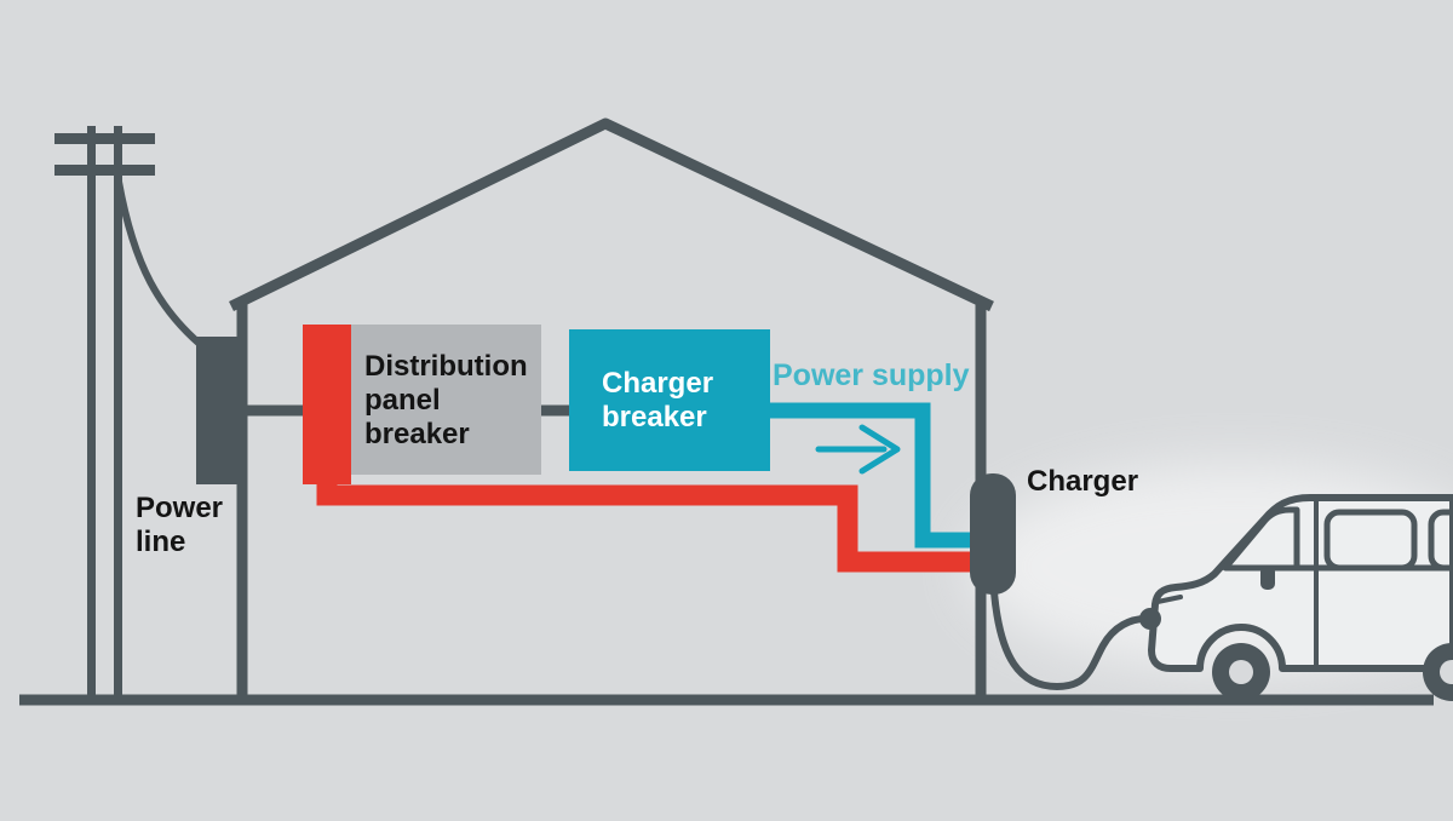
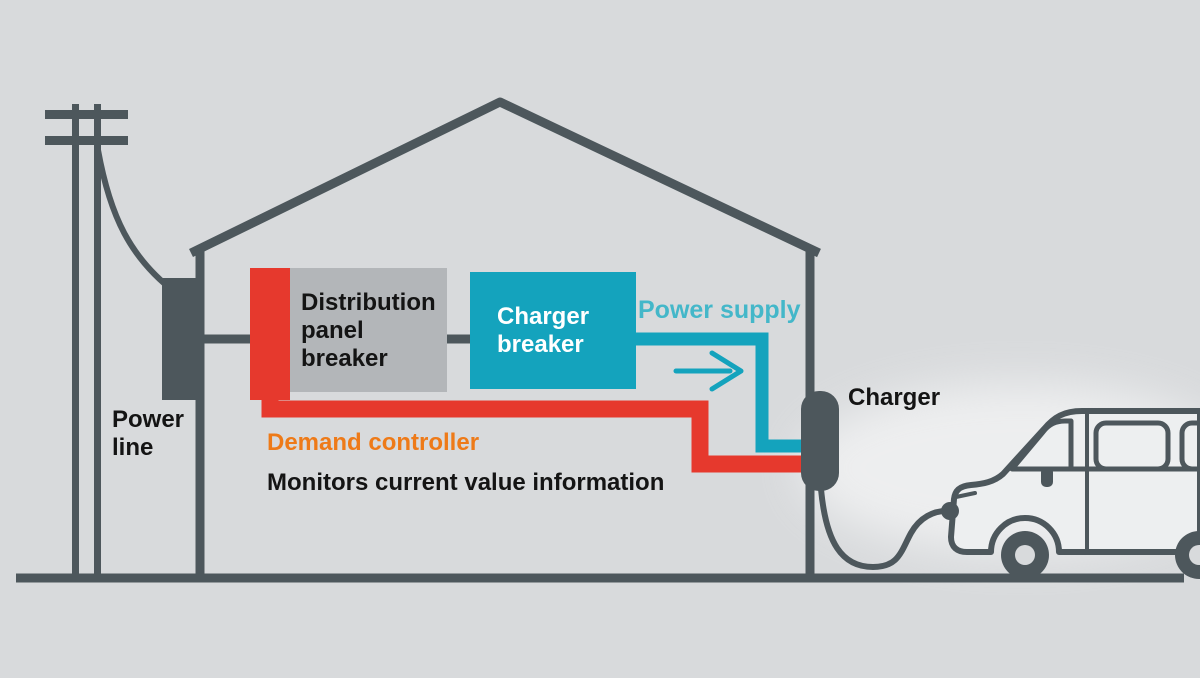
  Power
  line
  Distribution
  panel
  breaker
  Charger
  breaker
  Power supply
+ Demand controller
+ Monitors current value information
  Charger
